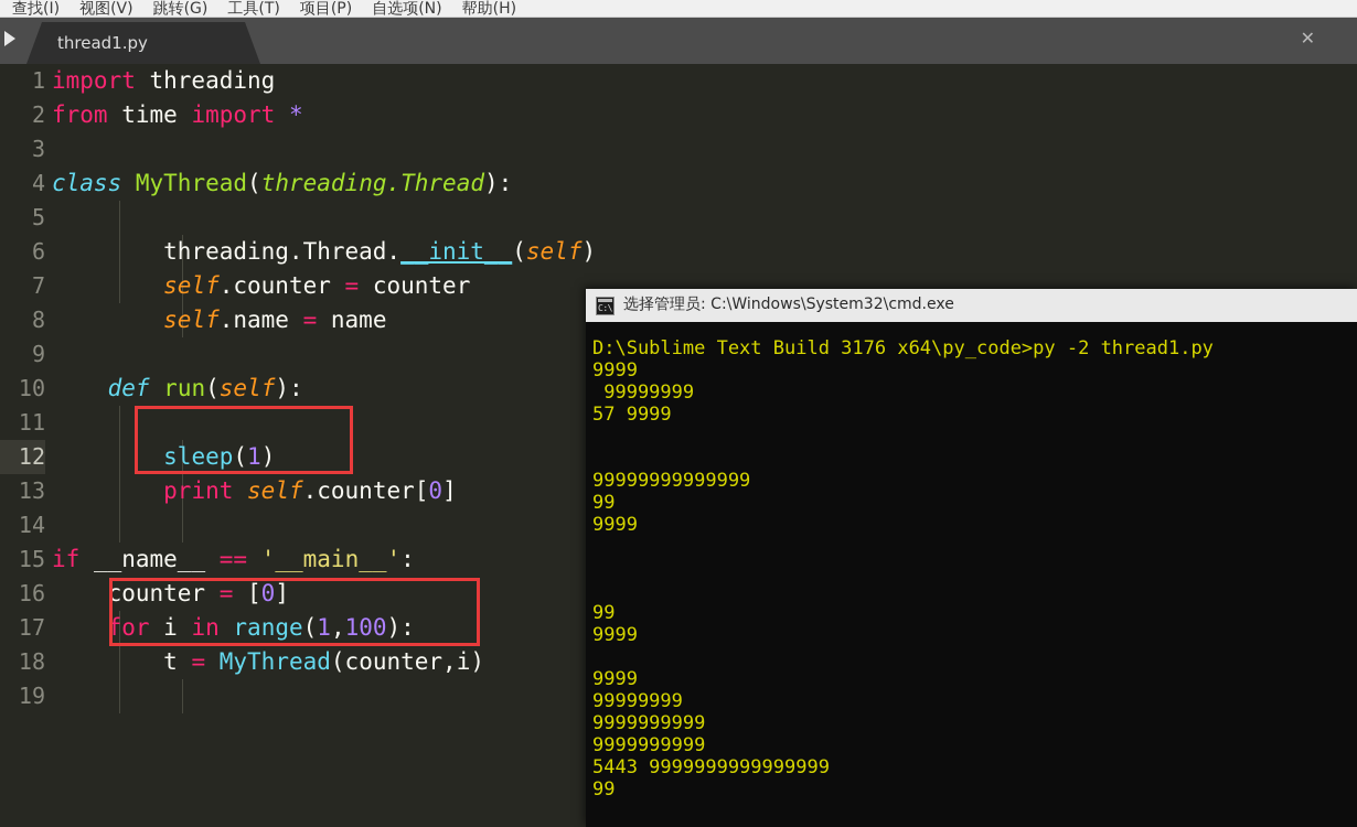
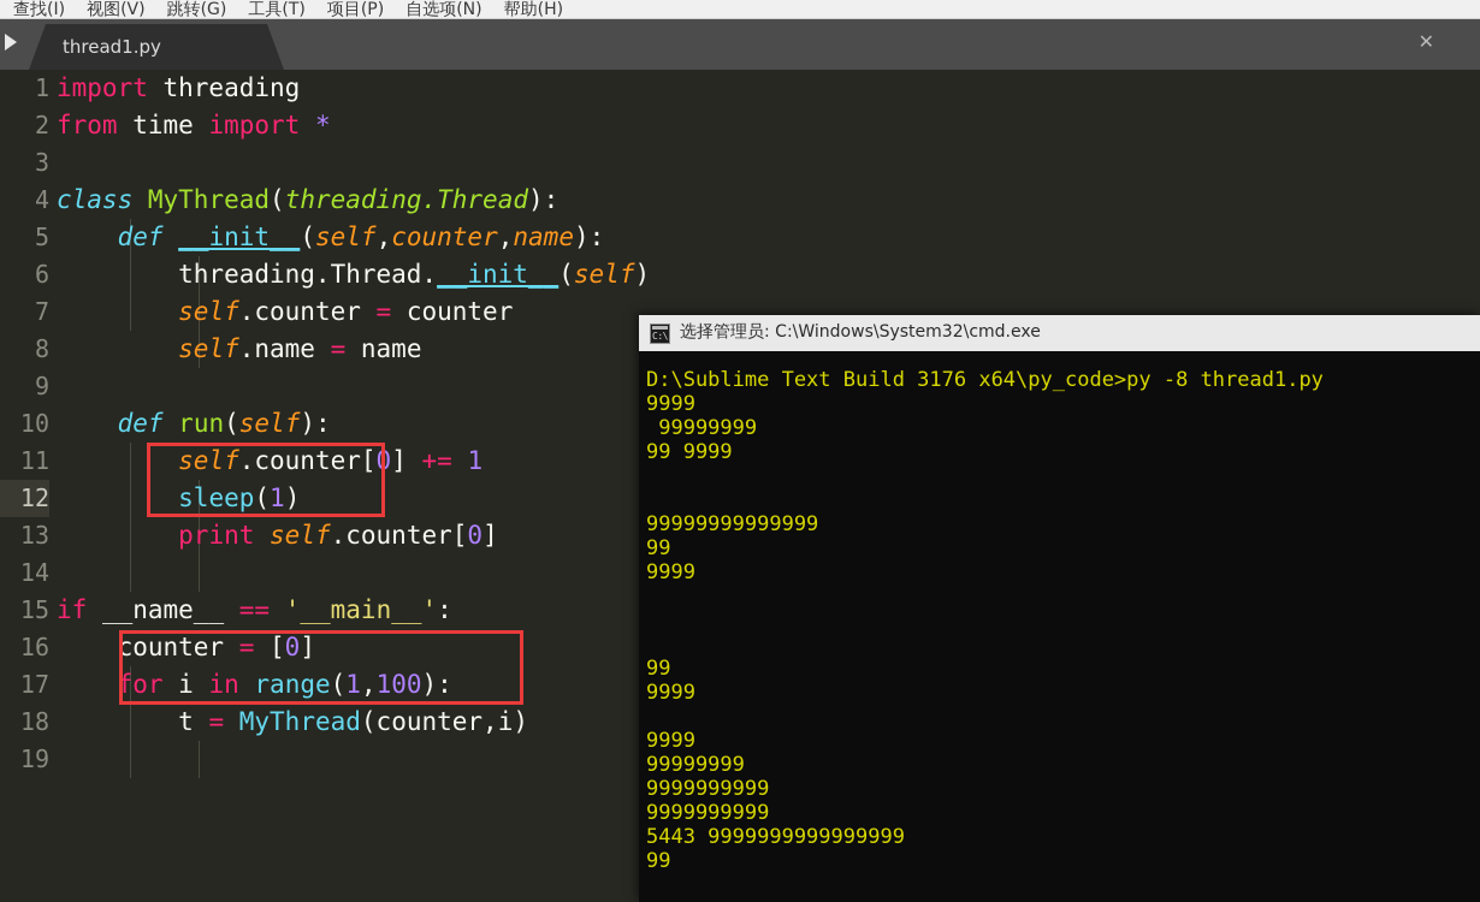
  查找(I)
  视图(V)
  跳转(G)
  工具(T)
  项目(P)
  自选项(N)
  帮助(H)
  thread1.py
  ✕
  1
  2
  3
  4
  5
  6
  7
  8
  9
  10
  11
  12
  13
  14
  15
  16
  17
  18
  19
  import threading
  from time import *
  class MyThread(threading.Thread):
+ def __init__(self,counter,name):
  threading.Thread.__init__(self)
  self.counter = counter
  self.name = name
  def run(self):
+ self.counter[0] += 1
  sleep(1)
  print self.counter[0]
  if __name__ == '__main__':
  counter = [0]
  for i in range(1,100):
  t = MyThread(counter,i)
  C:\
  选择管理员: C:\Windows\System32\cmd.exe
- D:\Sublime Text Build 3176 x64\py_code>py -2 thread1.py
+ D:\Sublime Text Build 3176 x64\py_code>py -8 thread1.py
  9999
  99999999
- 57 9999
+ 99 9999
  99999999999999
  99
  9999
  99
  9999
  9999
  99999999
  9999999999
  9999999999
  5443 9999999999999999
  99
